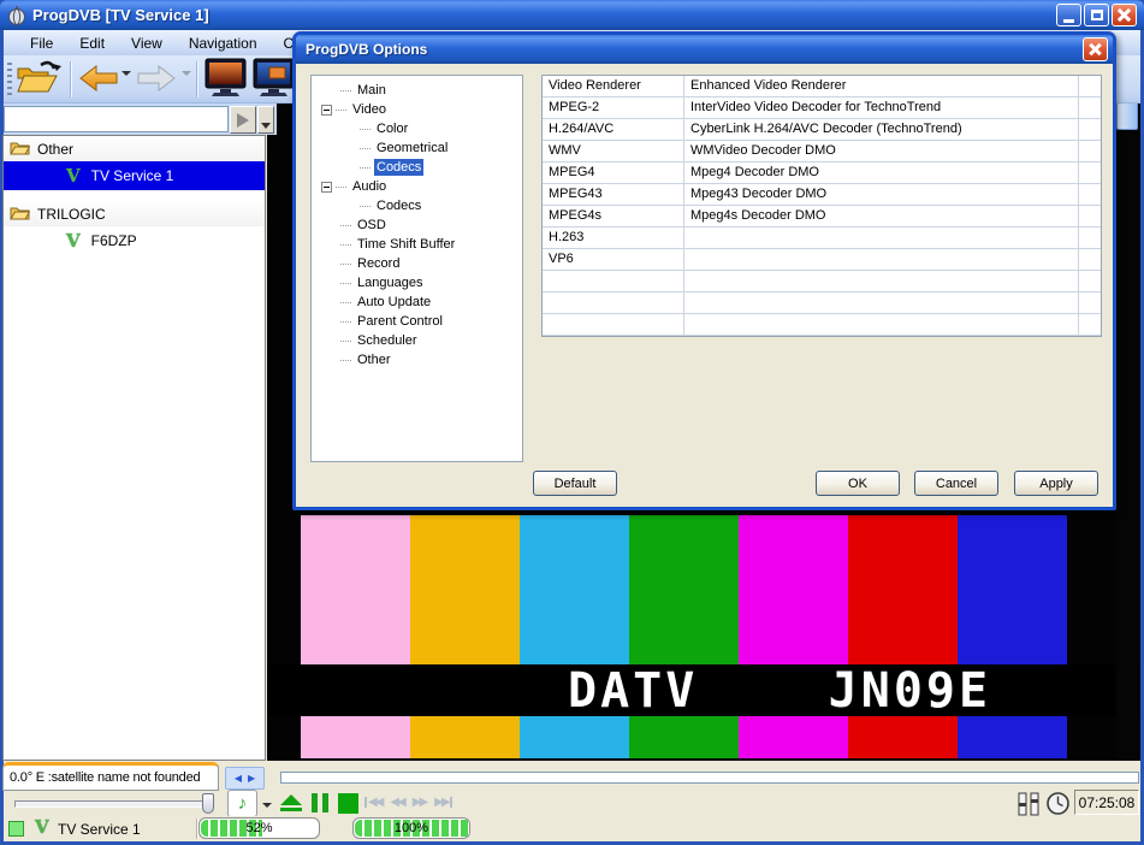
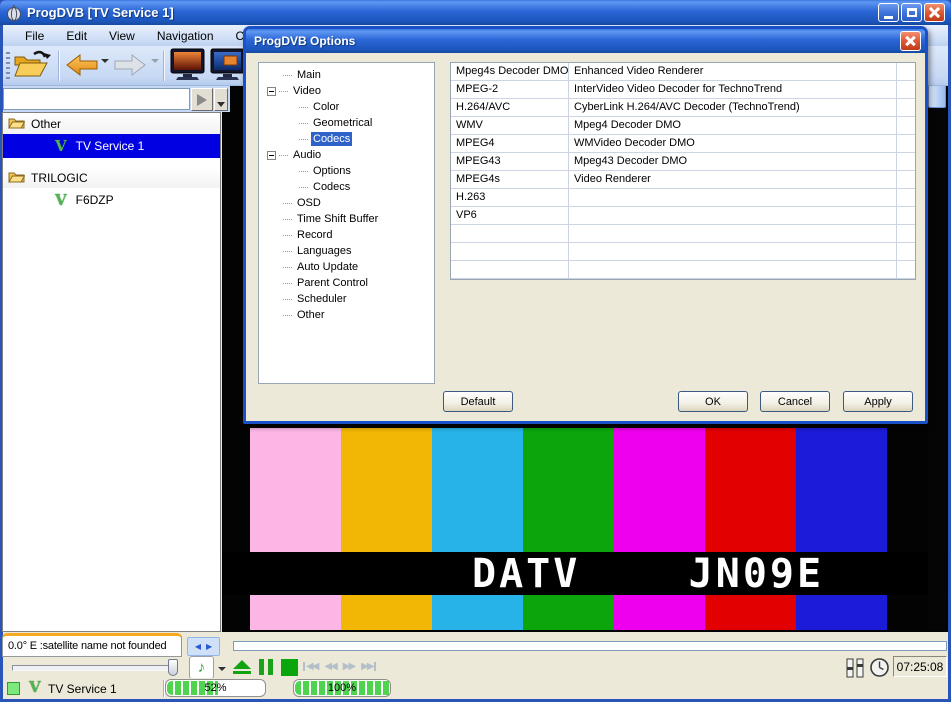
  DATV JN09E
  ProgDVB [TV Service 1]
  File
  Edit
  View
  Navigation
  Other
  V
  TV Service 1
  TRILOGIC
  V
  F6DZP
  ProgDVB Options
  Main
  Video
  Color
  Geometrical
  Codecs
  Audio
+ Options
  Codecs
  OSD
  Time Shift Buffer
  Record
  Languages
  Auto Update
  Parent Control
  Scheduler
  Other
- Video Renderer
+ Mpeg4s Decoder DMO
  Enhanced Video Renderer
  MPEG-2
  InterVideo Video Decoder for TechnoTrend
  H.264/AVC
  CyberLink H.264/AVC Decoder (TechnoTrend)
  WMV
- WMVideo Decoder DMO
+ Mpeg4 Decoder DMO
  MPEG4
- Mpeg4 Decoder DMO
+ WMVideo Decoder DMO
  MPEG43
  Mpeg43 Decoder DMO
  MPEG4s
- Mpeg4s Decoder DMO
+ Video Renderer
  H.263
  VP6
  Default
  OK
  Cancel
  Apply
  0.0° E :satellite name not founded
  ◀
  ▶
  ♪
  ◀◀
  ◀◀
  ▶▶
  ▶▶
  07:25:08
  V
  TV Service 1
  52%
  100%
